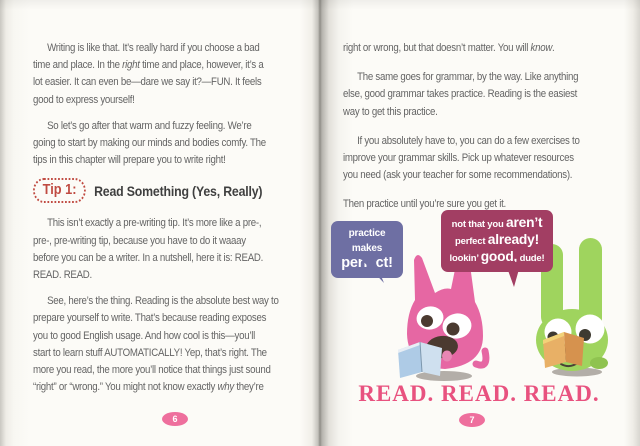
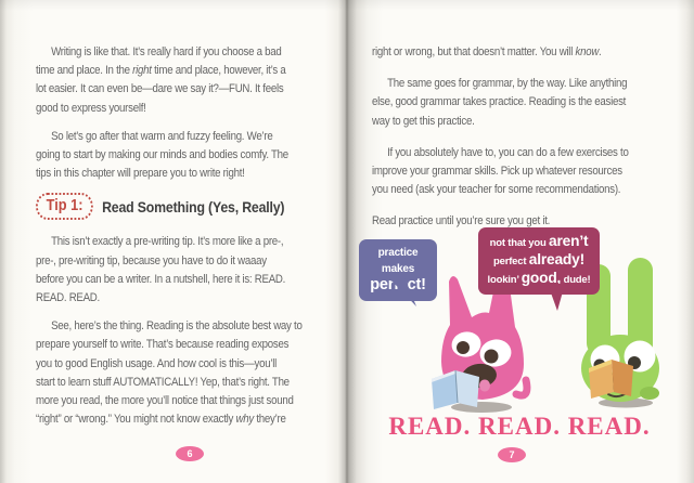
  Writing is like that. It’s really hard if you choose a bad
  time and place. In the right time and place, however, it’s a
  lot easier. It can even be—dare we say it?—FUN. It feels
  good to express yourself!
  So let’s go after that warm and fuzzy feeling. We’re
  going to start by making our minds and bodies comfy. The
  tips in this chapter will prepare you to write right!
  Tip 1:
  Read Something (Yes, Really)
  This isn’t exactly a pre-writing tip. It’s more like a pre-,
  pre-, pre-writing tip, because you have to do it waaay
  before you can be a writer. In a nutshell, here it is: READ.
  READ. READ.
  See, here’s the thing. Reading is the absolute best way to
  prepare yourself to write. That’s because reading exposes
  you to good English usage. And how cool is this—you’ll
  start to learn stuff AUTOMATICALLY! Yep, that’s right. The
  more you read, the more you’ll notice that things just sound
  “right” or “wrong.” You might not know exactly why they’re
  6
  right or wrong, but that doesn’t matter. You will know.
  The same goes for grammar, by the way. Like anything
  else, good grammar takes practice. Reading is the easiest
  way to get this practice.
  If you absolutely have to, you can do a few exercises to
  improve your grammar skills. Pick up whatever resources
  you need (ask your teacher for some recommendations).
- Then practice until you’re sure you get it.
+ Read practice until you’re sure you get it.
  practice makes
  perct!
  not that you aren’t
  perfect already!
  lookin’ good, dude!
  READ. READ. READ.
  7
